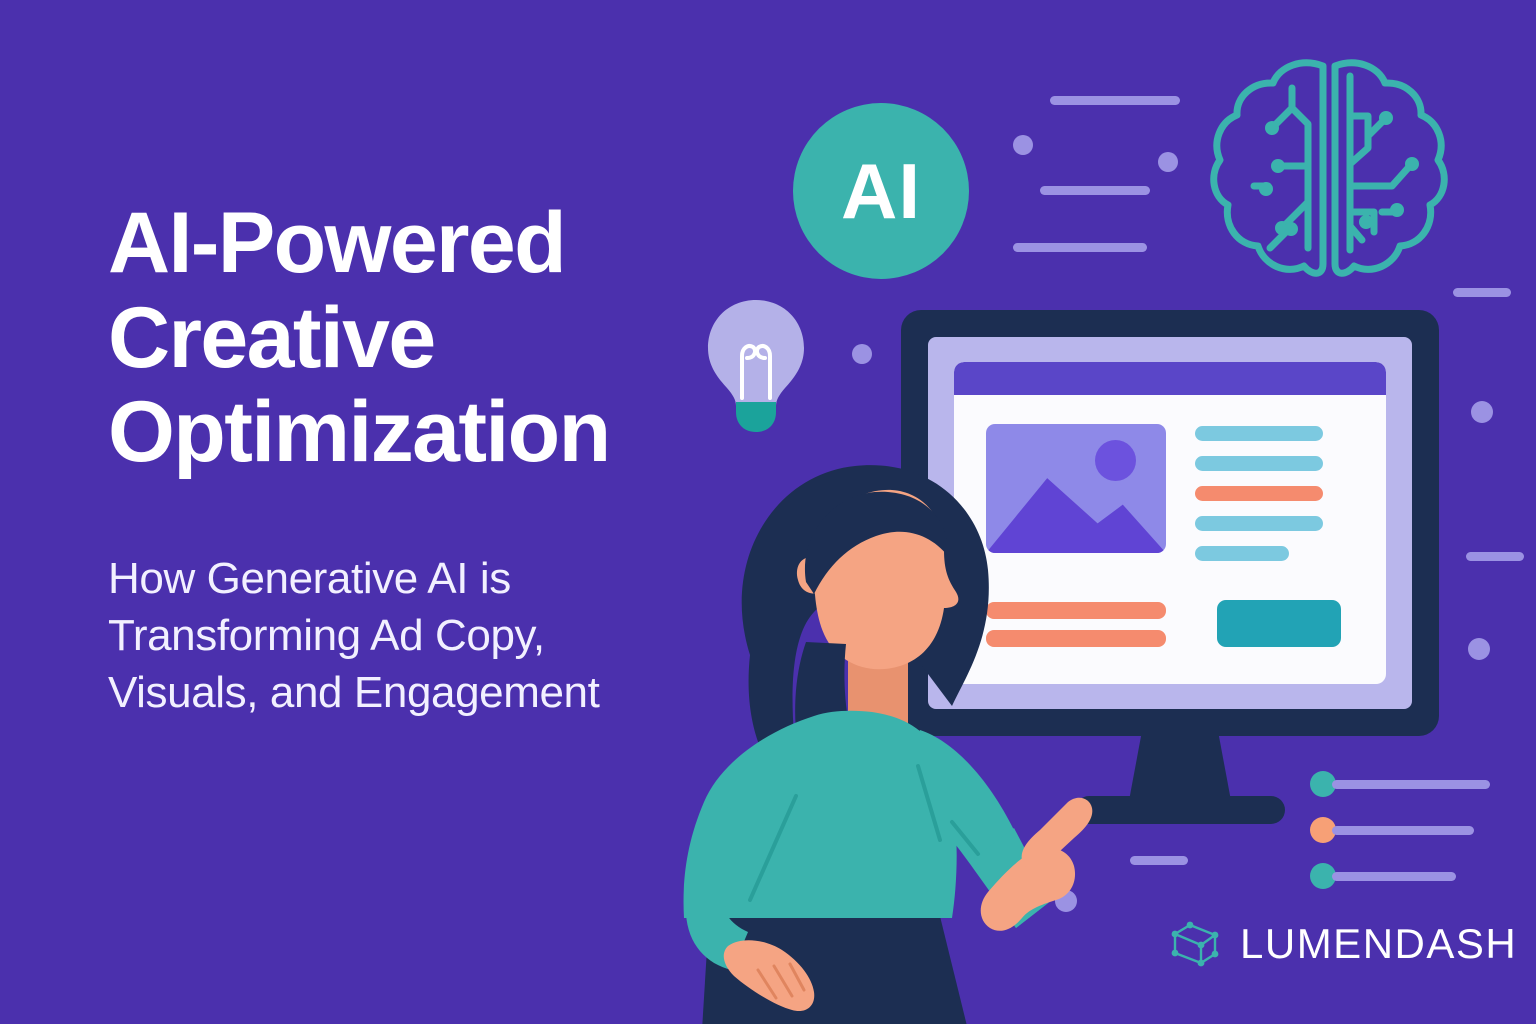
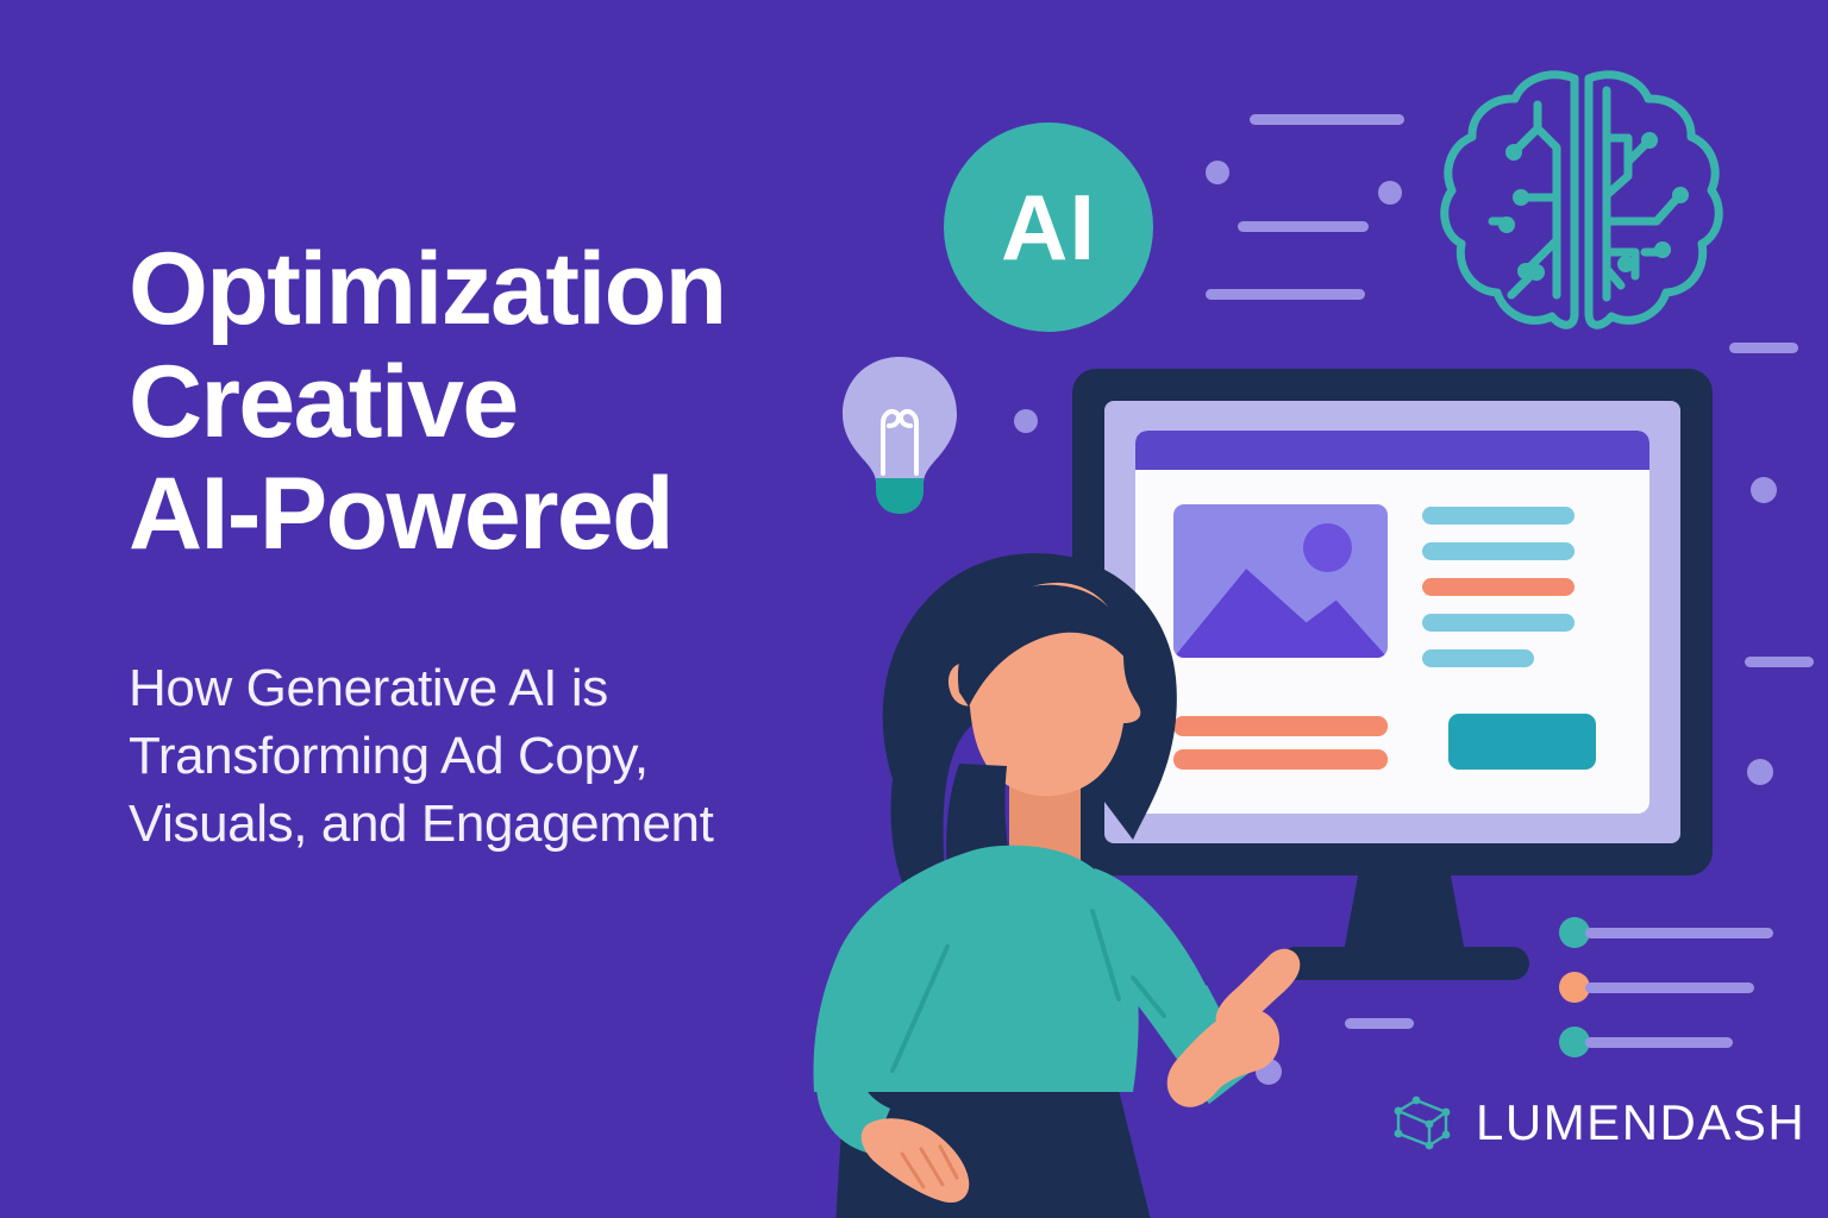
  AI
- AI-Powered
+ Optimization
  Creative
- Optimization
+ AI-Powered
  How Generative AI is
  Transforming Ad Copy,
  Visuals, and Engagement
  LUMENDASH
